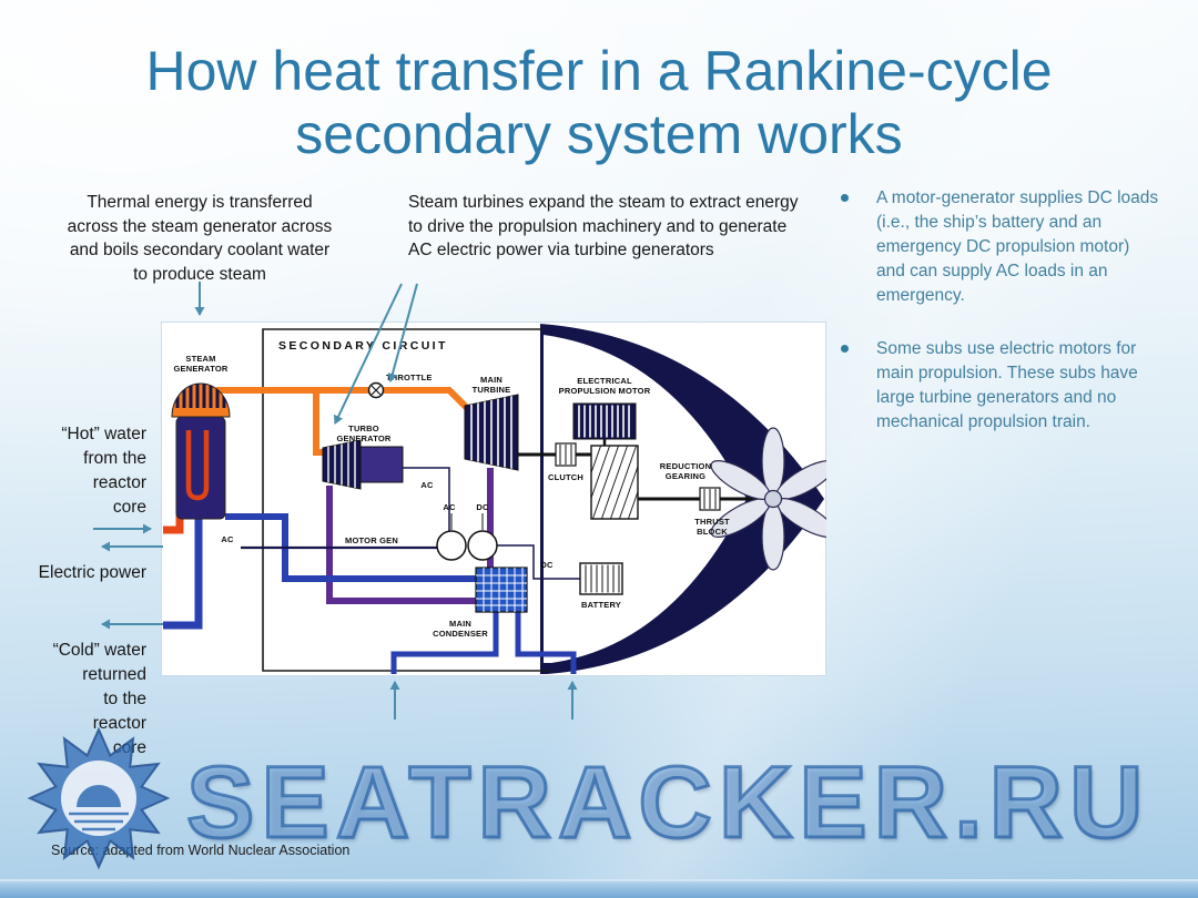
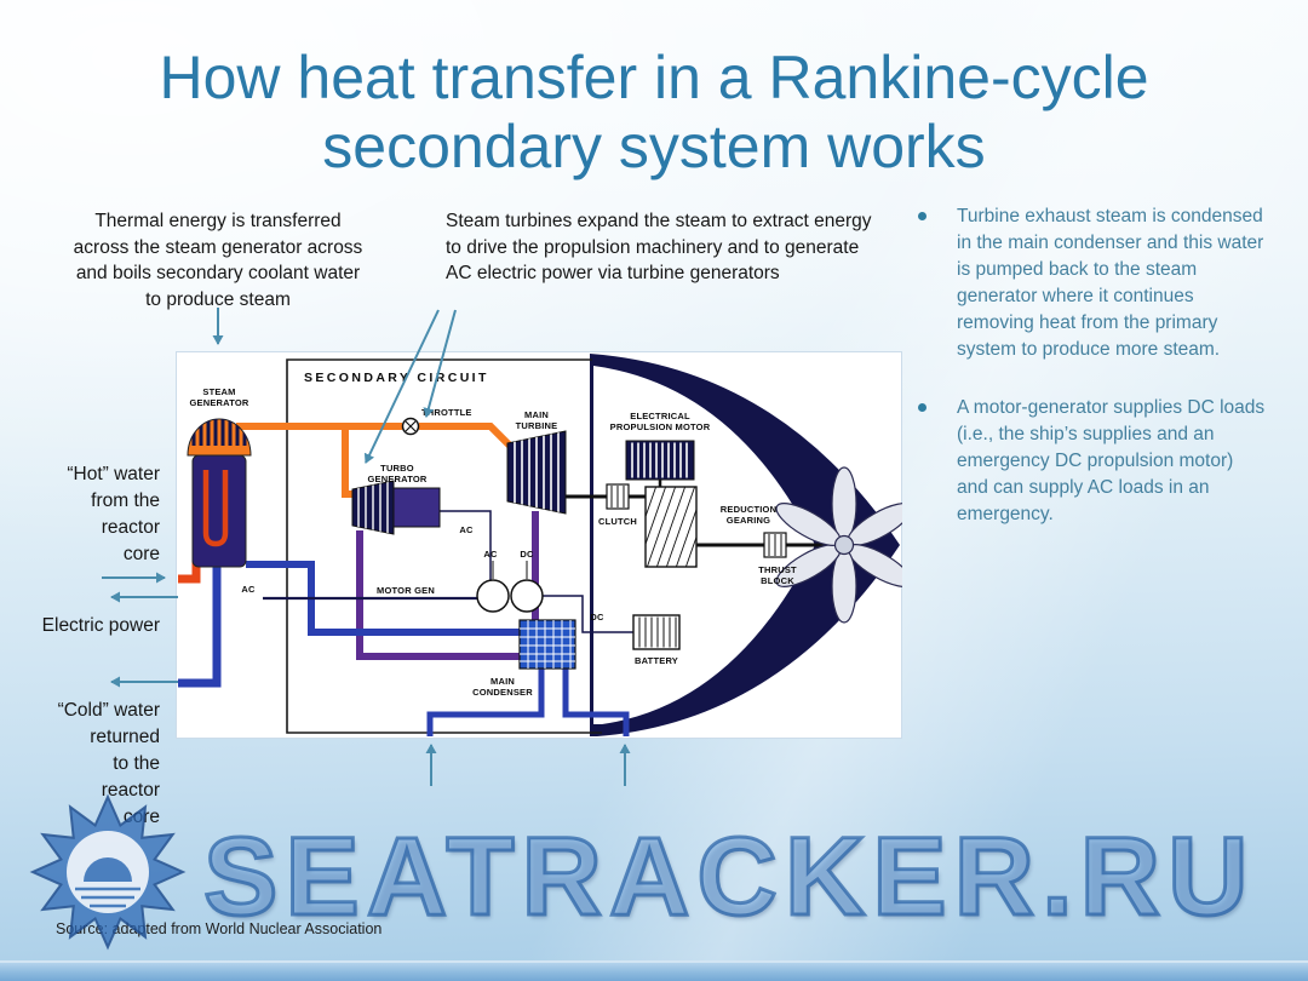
  How heat transfer in a Rankine-cycle secondary system works
  Thermal energy is transferred across the steam generator across and boils secondary coolant water to produce steam
  Steam turbines expand the steam to extract energy to drive the propulsion machinery and to generate AC electric power via turbine generators
  “Hot” water
  from the
  reactor
  core
  Electric power
  “Cold” water
  returned
  to the
  reactor
  core
  Source: adapted from World Nuclear Association
+ Turbine exhaust steam is condensed in the main condenser and this water is pumped back to the steam generator where it continues removing heat from the primary system to produce more steam.
- A motor-generator supplies DC loads (i.e., the ship’s battery and an emergency DC propulsion motor) and can supply AC loads in an emergency.
+ A motor-generator supplies DC loads (i.e., the ship’s supplies and an emergency DC propulsion motor) and can supply AC loads in an emergency.
- Some subs use electric motors for main propulsion. These subs have large turbine generators and no mechanical propulsion train.
  SECONDAR CIRCUIT
  STEAM
  GENERATOR
  THROTTLE
  MAIN
  TURBINE
  TURBO
  GENERATOR
  ELECTRICAL
  PROPULSION MOTOR
  CLUTCH
  REDUCTION
  GEARING
  THRUST
  BLOCK
  AC
  AC
  AC
  DC
  DC
  MOTOR GEN
  MAIN
  CONDENSER
  BATTERY
  SEATRACKER.RU
